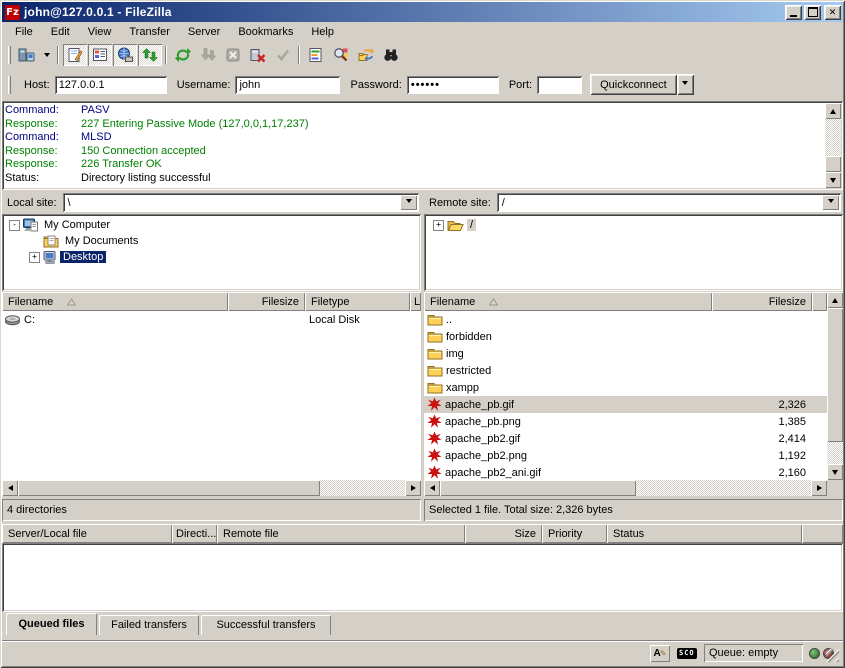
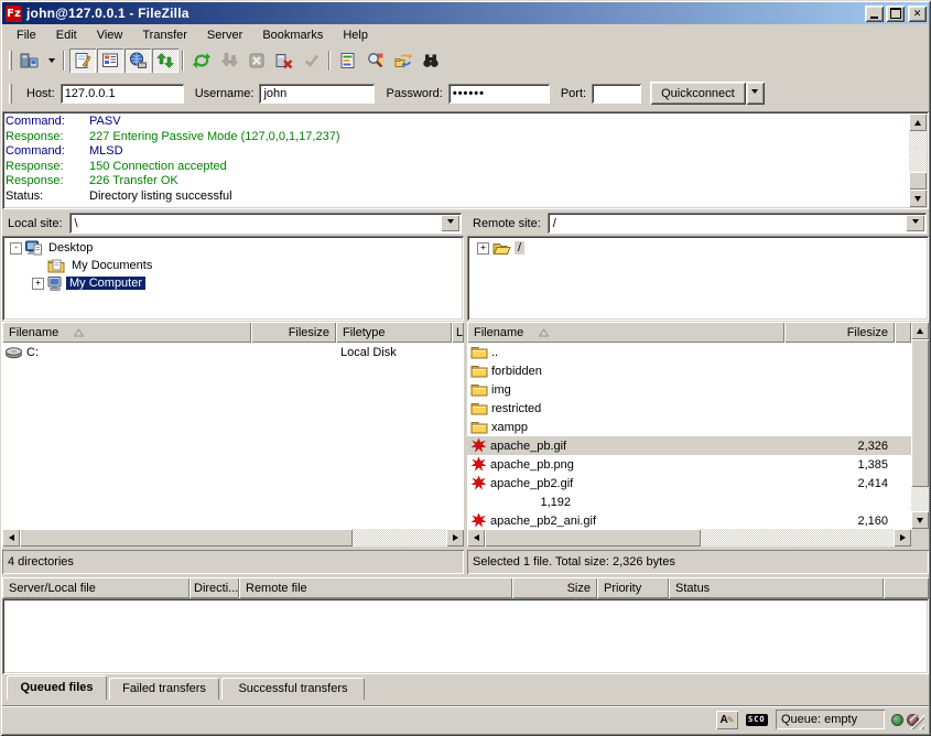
  Fz
  john@127.0.0.1 - FileZilla
  ✕
  File
  Edit
  View
  Transfer
  Server
  Bookmarks
  Help
  Host:
  127.0.0.1
  Username:
  john
  Password:
  ••••••
  Port:
  Quickconnect
  Command:
  PASV
  Response:
  227 Entering Passive Mode (127,0,0,1,17,237)
  Command:
  MLSD
  Response:
  150 Connection accepted
  Response:
  226 Transfer OK
  Status:
  Directory listing successful
  Local site:
  \
  Remote site:
  /
  -
- My Computer
+ Desktop
  My Documents
  +
- Desktop
+ My Computer
  +
  /
  Filename
  Filesize
  Filetype
  L
  C:
  Local Disk
  Filename
  Filesize
  ..
  forbidden
  img
  restricted
  xampp
  apache_pb.gif
  2,326
  apache_pb.png
  1,385
  apache_pb2.gif
  2,414
- apache_pb2.png
  1,192
  apache_pb2_ani.gif
  2,160
  4 directories
  Selected 1 file. Total size: 2,326 bytes
  Server/Local file
  Directi...
  Remote file
  Size
  Priority
  Status
  Queued files
  Failed transfers
  Successful transfers
  A
  ✎
  SCO
  Queue: empty
